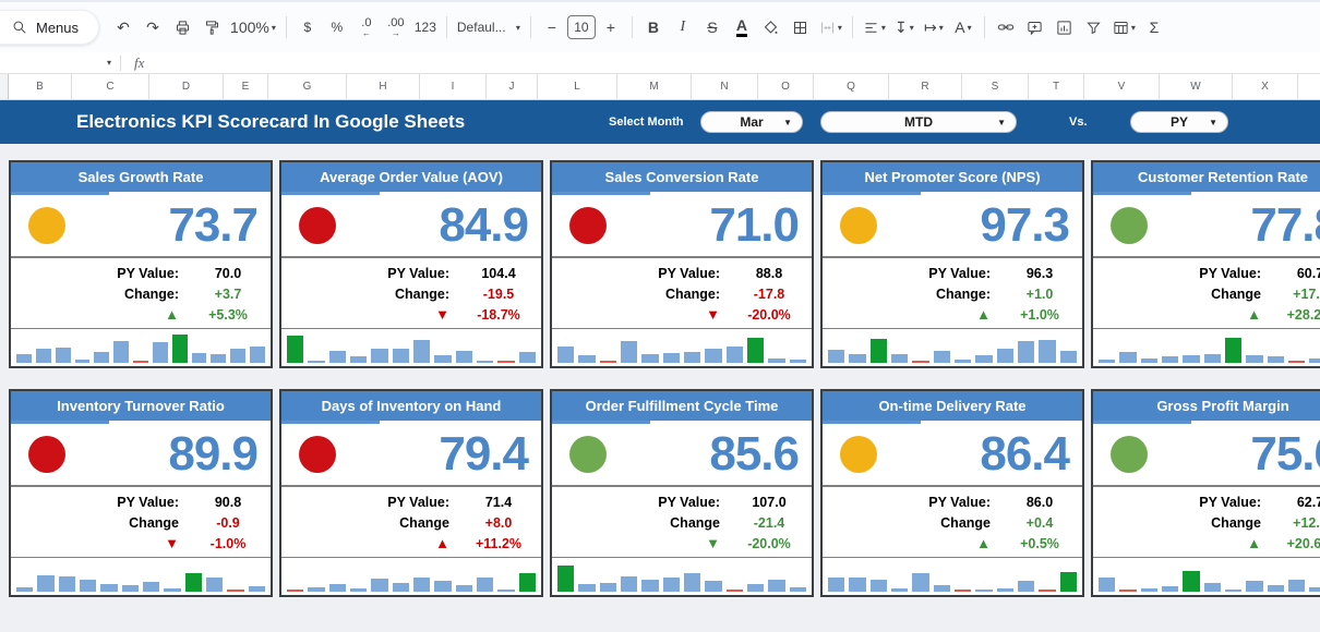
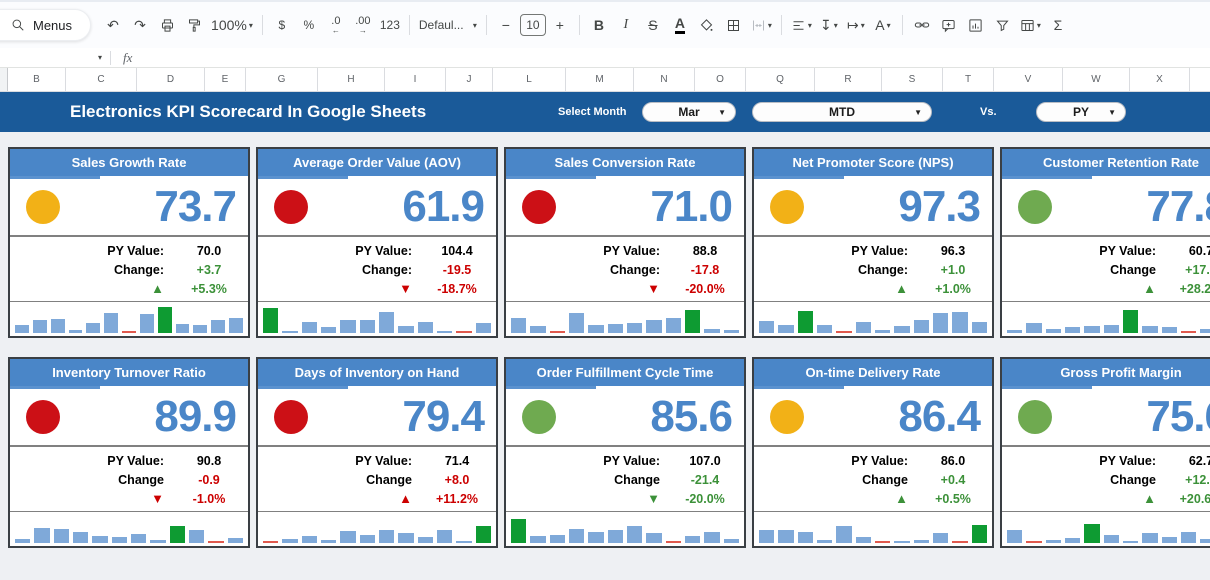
  Menus
  ↶
  ↷
  100%
  ▾
  $
  %
  .0
  ←
  .00
  →
  123
  Defaul...
  ▾
  −
  10
  +
  B
  I
  S
  A
  ▾
  ▾
  ↧
  ▾
  ↦
  ▾
  A
  ▾
  ▾
  Σ
  ▾
  fx
  B
  C
  D
  E
  G
  H
  I
  J
  L
  M
  N
  O
  Q
  R
  S
  T
  V
  W
  X
  Electronics KPI Scorecard In Google Sheets
  Select Month
  Mar
  ▼
  MTD
  ▼
  Vs.
  PY
  ▼
  Sales Growth Rate
  73.7
  PY Value:
  70.0
  Change:
  +3.7
  ▲
  +5.3%
  Average Order Value (AOV)
- 84.9
+ 61.9
  PY Value:
  104.4
  Change:
  -19.5
  ▼
  -18.7%
  Sales Conversion Rate
  71.0
  PY Value:
  88.8
  Change:
  -17.8
  ▼
  -20.0%
  Net Promoter Score (NPS)
  97.3
  PY Value:
  96.3
  Change:
  +1.0
  ▲
  +1.0%
  Customer Retention Rate
  77.
  PY Value:
  60.
  Change
  +17.
  ▲
  +28.2
  Inventory Turnover Ratio
  89.9
  PY Value:
  90.8
  Change
  -0.9
  ▼
  -1.0%
  Days of Inventory on Hand
  79.4
  PY Value:
  71.4
  Change
  +8.0
  ▲
  +11.2%
  Order Fulfillment Cycle Time
  85.6
  PY Value:
  107.0
  Change
  -21.4
  ▼
  -20.0%
  On-time Delivery Rate
  86.4
  PY Value:
  86.0
  Change
  +0.4
  ▲
  +0.5%
  Gross Profit Margin
  75.
  PY Value:
  62.
  Change
  +12.
  ▲
  +20.6
